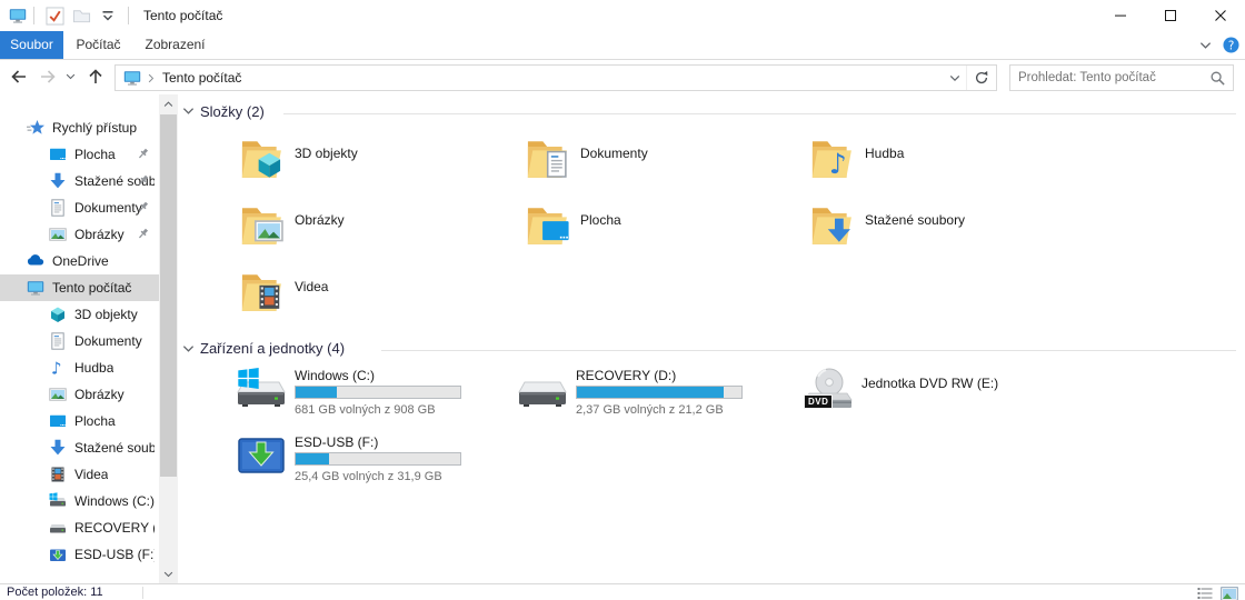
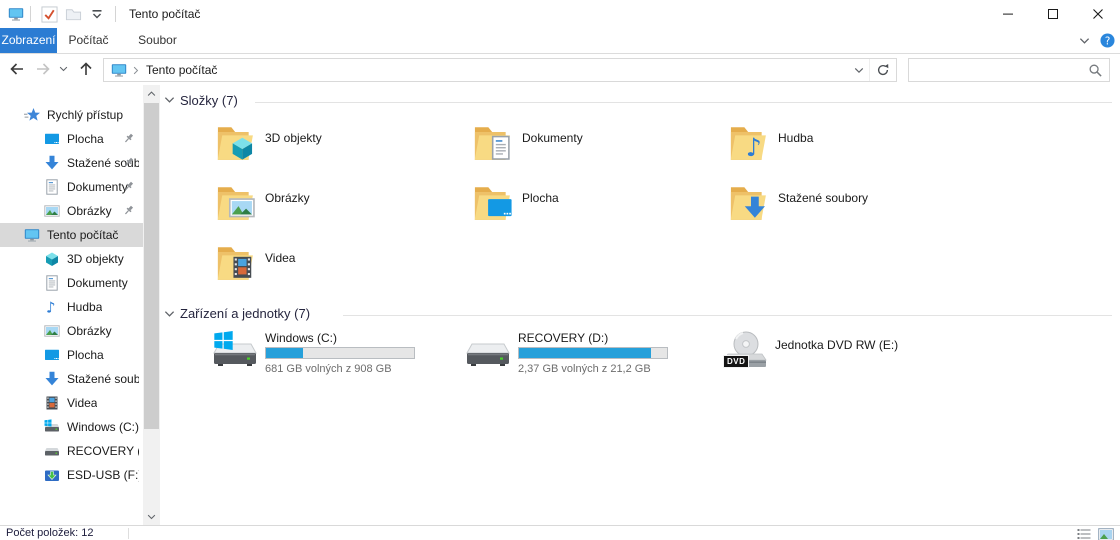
  Tento počítač
- Soubor
+ Zobrazení
  Počítač
- Zobrazení
+ Soubor
  Tento počítač
- Prohledat: Tento počítač
  Rychlý přístup
  Plocha
  Stažené sob
  Dokumenty
  Obrázky
- OneDrive
  Tento počítač
  3D objekty
  Dokumenty
  Hudba
  Obrázky
  Plocha
  Stažené soub
  Videa
  Windows (C:)
  ESD-USB (F:
- Složky (2)
+ Složky (7)
  3D objekty
  Dokumenty
  Hudba
  Obrázky
  Plocha
  Stažené soubory
  Videa
- Zařízení a jednotky (4)
+ Zařízení a jednotky (7)
  Windows (C:)
  681 GB volných z 908 GB
  RECOVERY (D:)
  2,37 GB volných z 21,2 GB
  DVD
  Jednotka DVD RW (E:)
- ESD-USB (F:)
- 25,4 GB volných z 31,9 GB
- Počet položek: 11
+ Počet položek: 12
